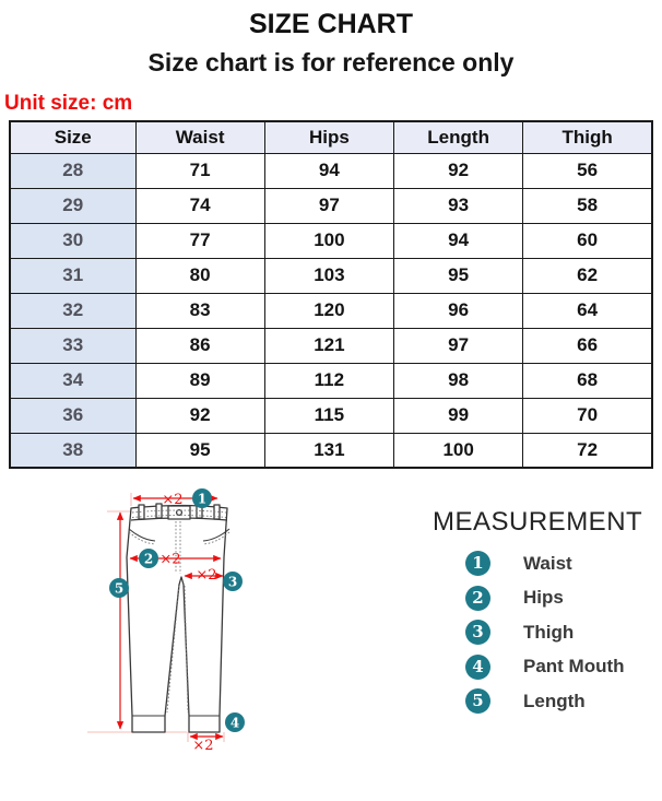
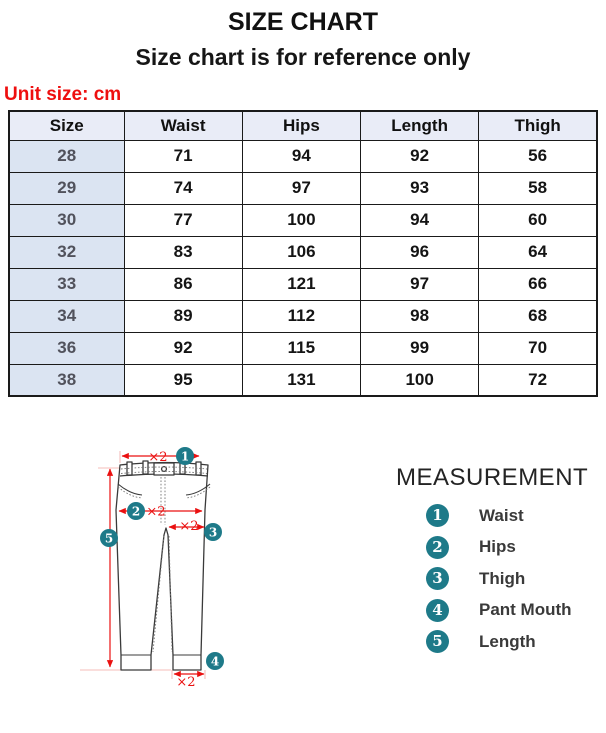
  SIZE CHART
  Size chart is for reference only
  Unit size: cm
  Size	Waist	Hips	Length	Thigh
  28	71	94	92	56
  29	74	97	93	58
  30	77	100	94	60
- 31	80	103	95	62
- 32	83	120	96	64
+ 32	83	106	96	64
  33	86	121	97	66
  34	89	112	98	68
  36	92	115	99	70
  38	95	131	100	72
  ×2
  ×2
  ×2
  ×2
  1
  2
  3
  4
  5
  MEASUREMENT
  1
  Waist
  2
  Hips
  3
  Thigh
  4
  Pant Mouth
  5
  Length
